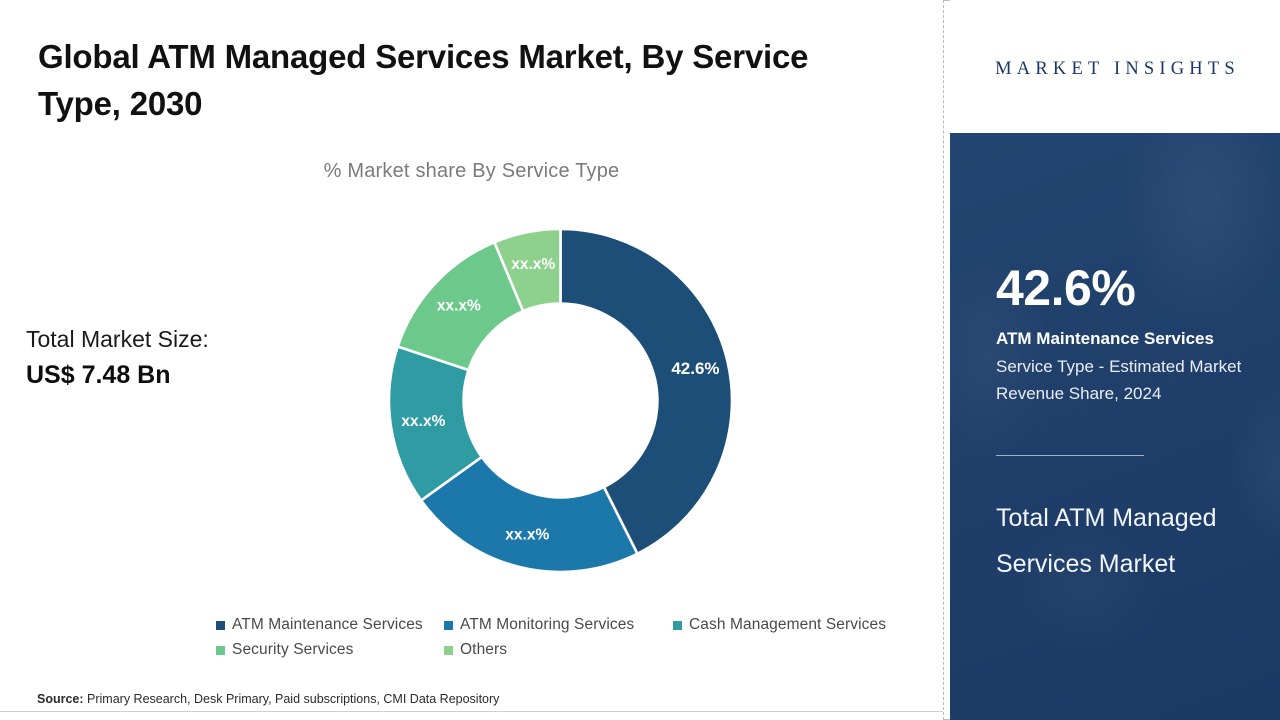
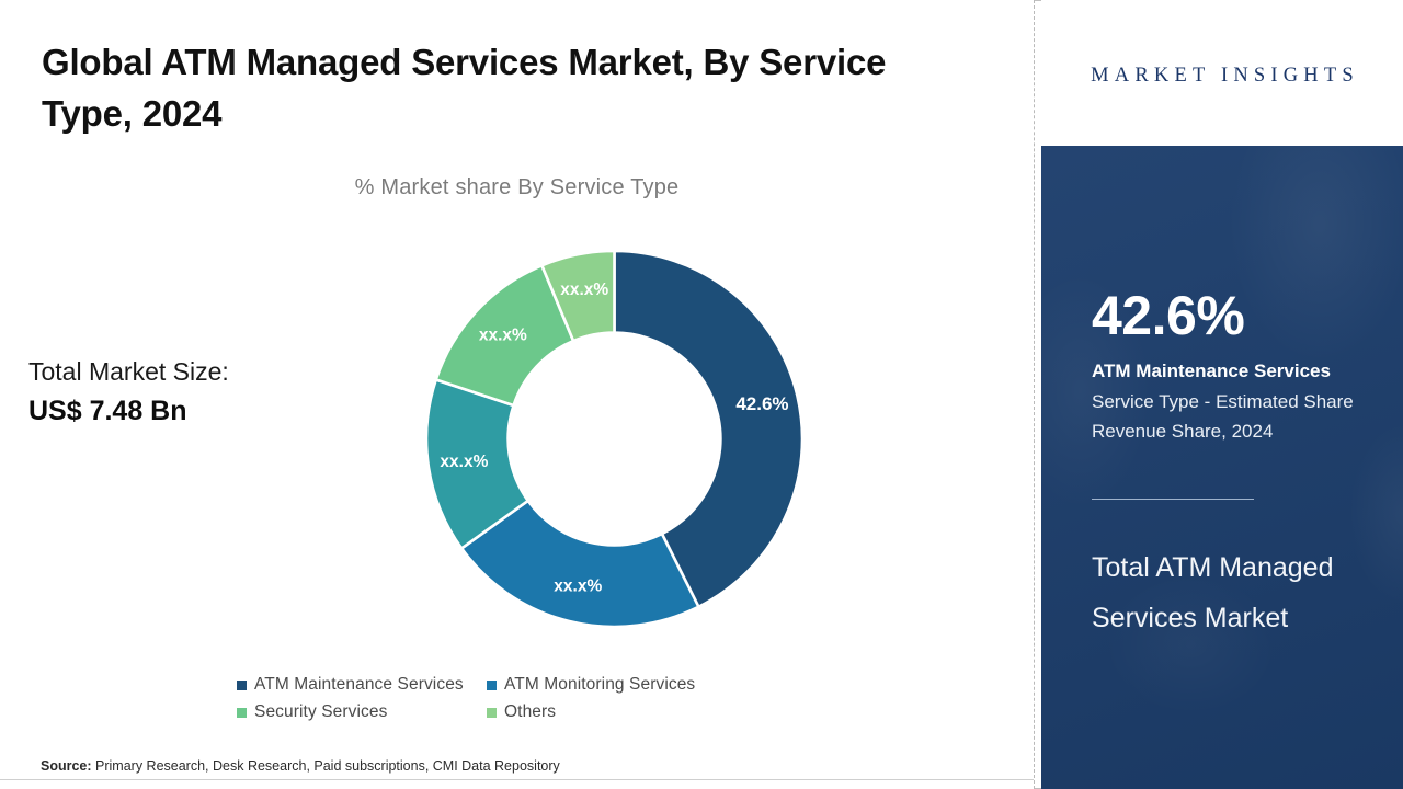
- Global ATM Managed Services Market, By Service Type, 2030
+ Global ATM Managed Services Market, By Service Type, 2024
  % Market share By Service Type
  Total Market Size:
  US$ 7.48 Bn
  42.6%
  xx.x%
  xx.x%
  xx.x%
  xx.x%
  ATM Maintenance Services
  ATM Monitoring Services
- Cash Management Services
  Security Services
  Others
- Source: Primary Research, Desk Primary, Paid subscriptions, CMI Data Repository
+ Source: Primary Research, Desk Research, Paid subscriptions, CMI Data Repository
  MARKET INSIGHTS
  42.6%
- ATM Maintenance Services Service Type - Estimated Market Revenue Share, 2024
+ ATM Maintenance Services Service Type - Estimated Share Revenue Share, 2024
  Total ATM Managed Services Market
